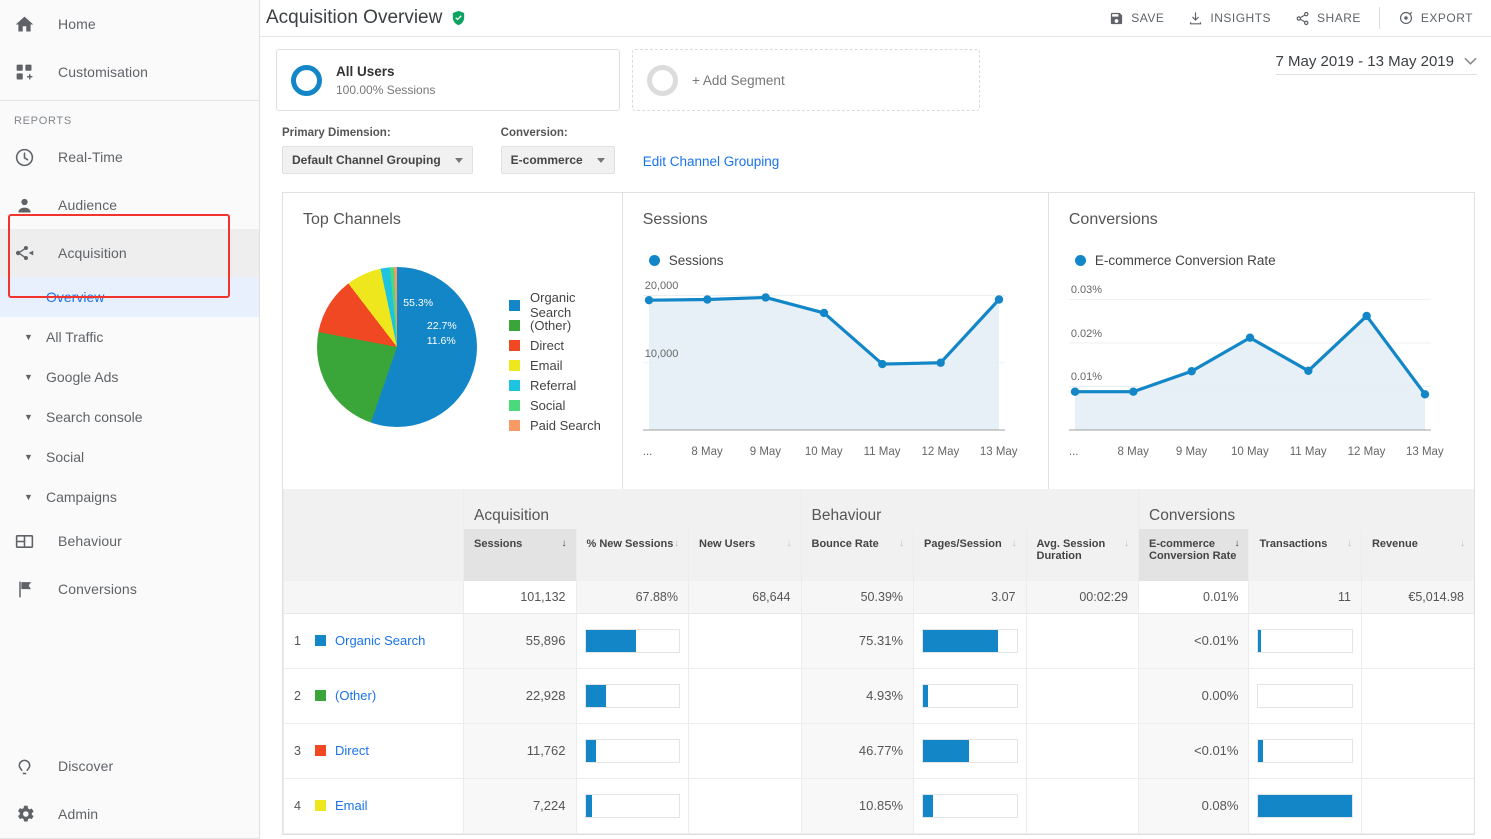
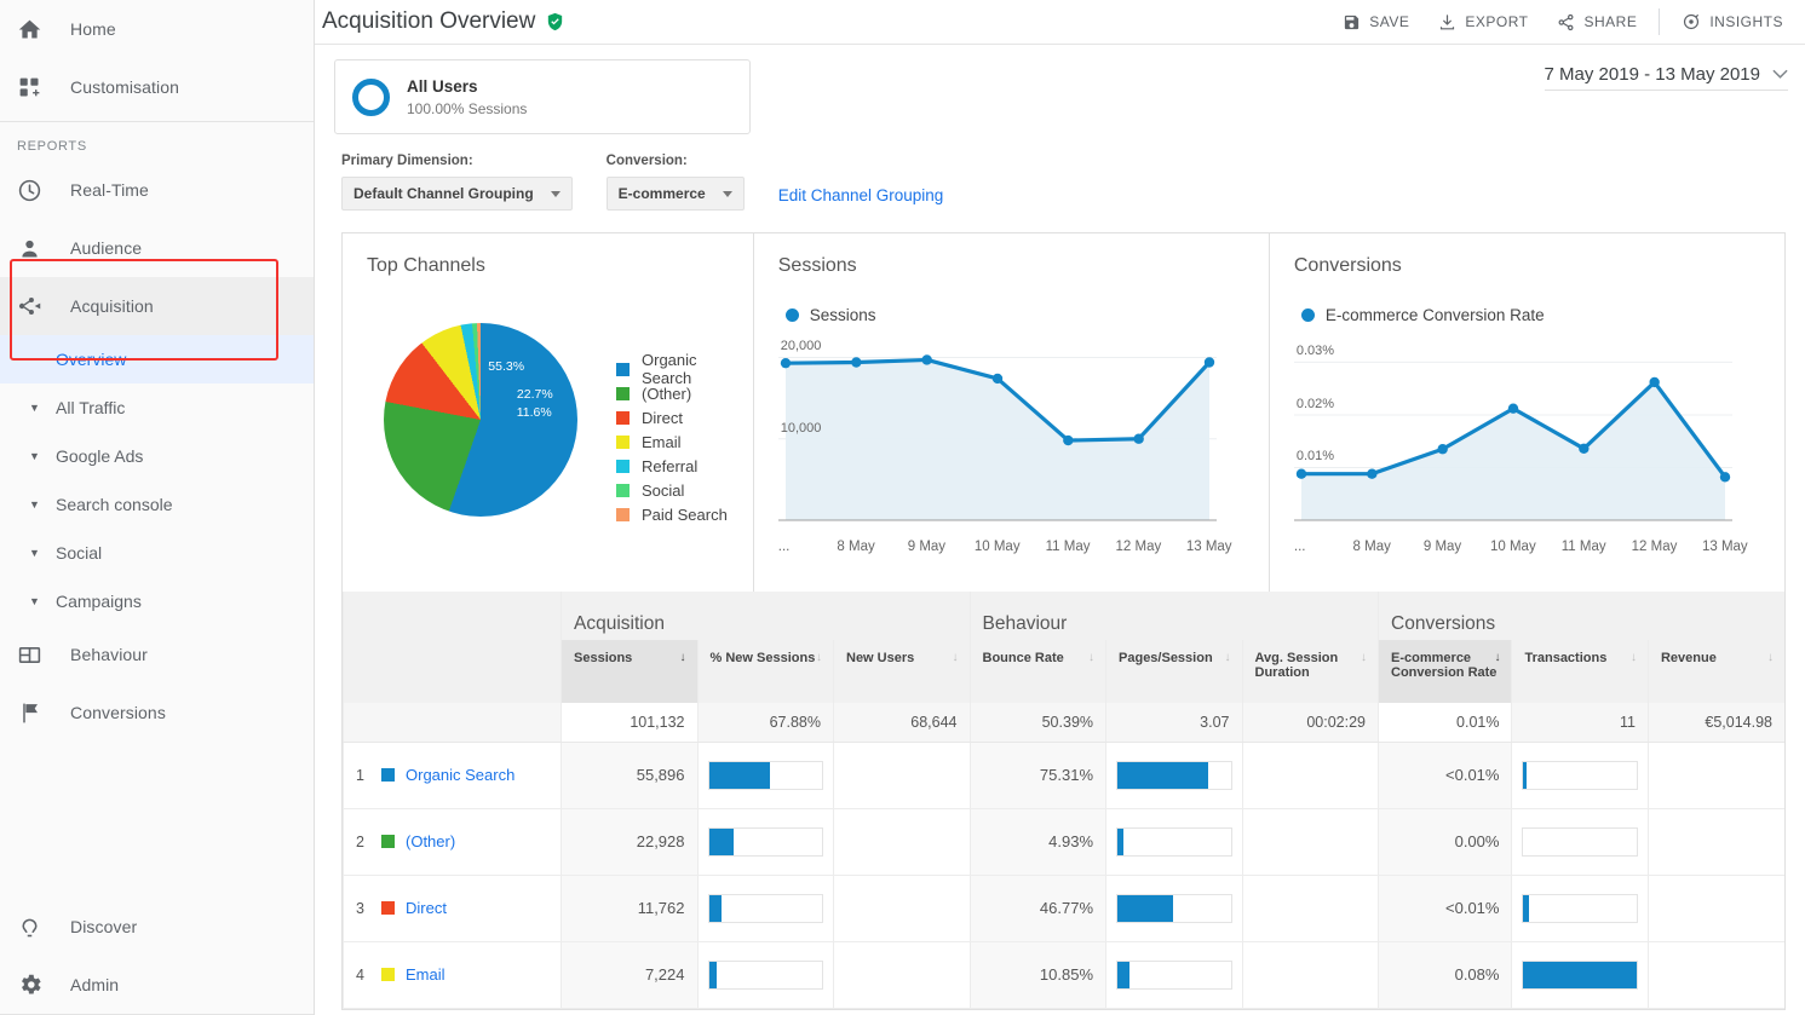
  Home
  Customisation
  REPORTS
  Real-Time
  Audience
  Acquisition
  Overview
  ▼
  All Traffic
  ▼
  Google Ads
  ▼
  Search console
  ▼
  Social
  ▼
  Campaigns
  Behaviour
  Conversions
  Discover
  Admin
  Acquisition Overview
  SAVE
- INSIGHTS
+ EXPORT
  SHARE
- EXPORT
+ INSIGHTS
  All Users
  100.00% Sessions
- + Add Segment
  7 May 2019 - 13 May 2019
  Primary Dimension:
  Default Channel Grouping
  Conversion:
  E-commerce
  Edit Channel Grouping
  Top Channels
  55.3%
  22.7%
  11.6%
  Organic Search
  (Other)
  Direct
  Email
  Referral
  Social
  Paid Search
  Sessions
  Sessions
  10,000
  20,000
  ...
  8 May
  9 May
  10 May
  11 May
  12 May
  13 May
  Conversions
  E-commerce Conversion Rate
  0.01%
  0.02%
  0.03%
  ...
  8 May
  9 May
  10 May
  11 May
  12 May
  13 May
  	Acquisition	Behaviour	Conversions
  	Sessions ↓	% New Sessions↓	New Users ↓	Bounce Rate ↓	Pages/Session ↓	Avg. Session Duration↓	E-commerce Conversion Rate↓	Transactions ↓	Revenue ↓
  	101,132	67.88%	68,644	50.39%	3.07	00:02:29	0.01%	11	€5,014.98
  1 Organic Search	55,896			75.31%			<0.01%
  2 (Other)	22,928			4.93%			0.00%
  3 Direct	11,762			46.77%			<0.01%
  4 Email	7,224			10.85%			0.08%
